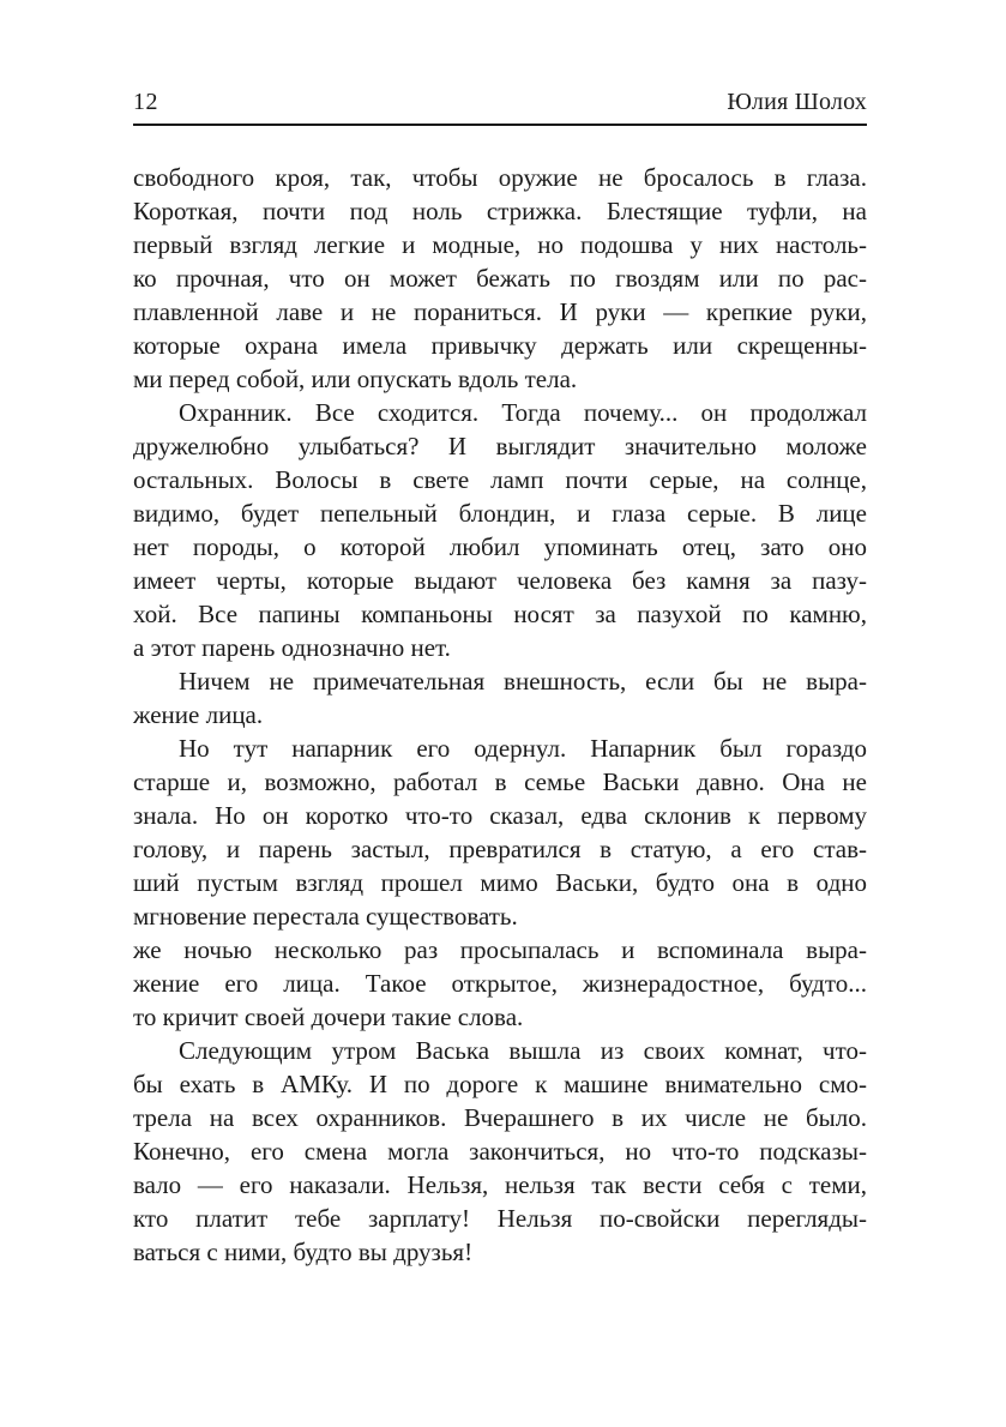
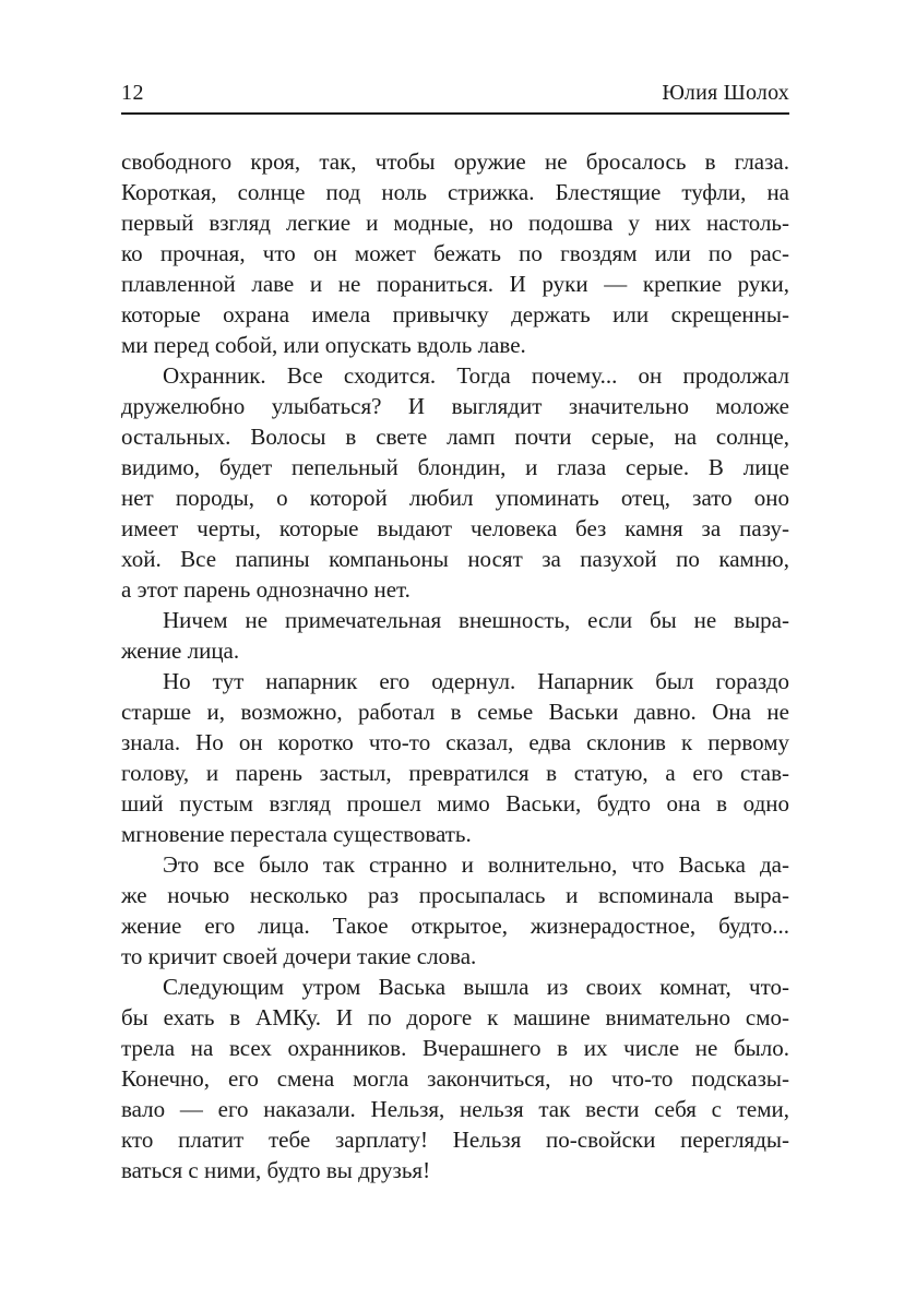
  12
  Юлия Шолох
  свободного кроя, так, чтобы оружие не бросалось в глаза.
- Короткая, почти под ноль стрижка. Блестящие туфли, на
+ Короткая, солнце под ноль стрижка. Блестящие туфли, на
  первый взгляд легкие и модные, но подошва у них настоль-
  ко прочная, что он может бежать по гвоздям или по рас-
  плавленной лаве и не пораниться. И руки — крепкие руки,
  которые охрана имела привычку держать или скрещенны-
- ми перед собой, или опускать вдоль тела.
+ ми перед собой, или опускать вдоль лаве.
  Охранник. Все сходится. Тогда почему... он продолжал
  дружелюбно улыбаться? И выглядит значительно моложе
  остальных. Волосы в свете ламп почти серые, на солнце,
  видимо, будет пепельный блондин, и глаза серые. В лице
  нет породы, о которой любил упоминать отец, зато оно
  имеет черты, которые выдают человека без камня за пазу-
  хой. Все папины компаньоны носят за пазухой по камню,
  а этот парень однозначно нет.
  Ничем не примечательная внешность, если бы не выра-
  жение лица.
  Но тут напарник его одернул. Напарник был гораздо
  старше и, возможно, работал в семье Васьки давно. Она не
  знала. Но он коротко что-то сказал, едва склонив к первому
  голову, и парень застыл, превратился в статую, а его став-
  ший пустым взгляд прошел мимо Васьки, будто она в одно
  мгновение перестала существовать.
+ Это все было так странно и волнительно, что Васька да-
  же ночью несколько раз просыпалась и вспоминала выра-
  жение его лица. Такое открытое, жизнерадостное, будто...
  то кричит своей дочери такие слова.
  Следующим утром Васька вышла из своих комнат, что-
  бы ехать в АМКу. И по дороге к машине внимательно смо-
  трела на всех охранников. Вчерашнего в их числе не было.
  Конечно, его смена могла закончиться, но что-то подсказы-
  вало — его наказали. Нельзя, нельзя так вести себя с теми,
  кто платит тебе зарплату! Нельзя по-свойски перегляды-
  ваться с ними, будто вы друзья!
